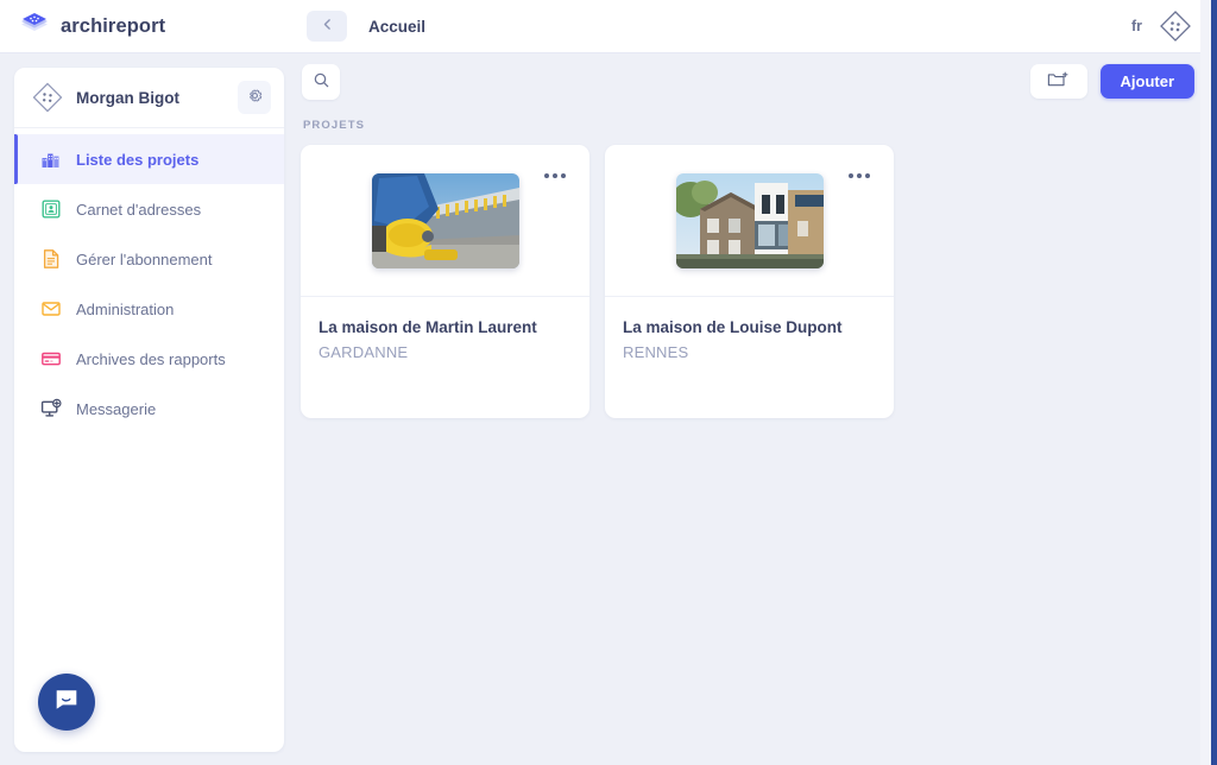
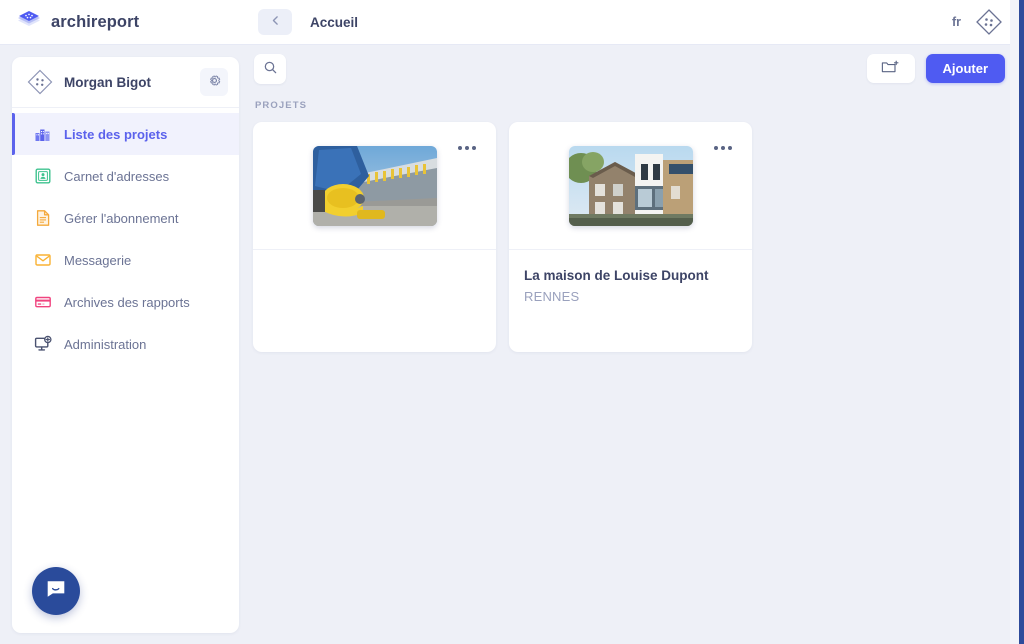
  archireport
  Accueil
  fr
  Morgan Bigot
  Liste des projets
  Carnet d'adresses
  Gérer l'abonnement
- Administration
+ Messagerie
  Archives des rapports
- Messagerie
+ Administration
  Ajouter
  PROJETS
- La maison de Martin Laurent
- GARDANNE
  La maison de Louise Dupont
  RENNES
